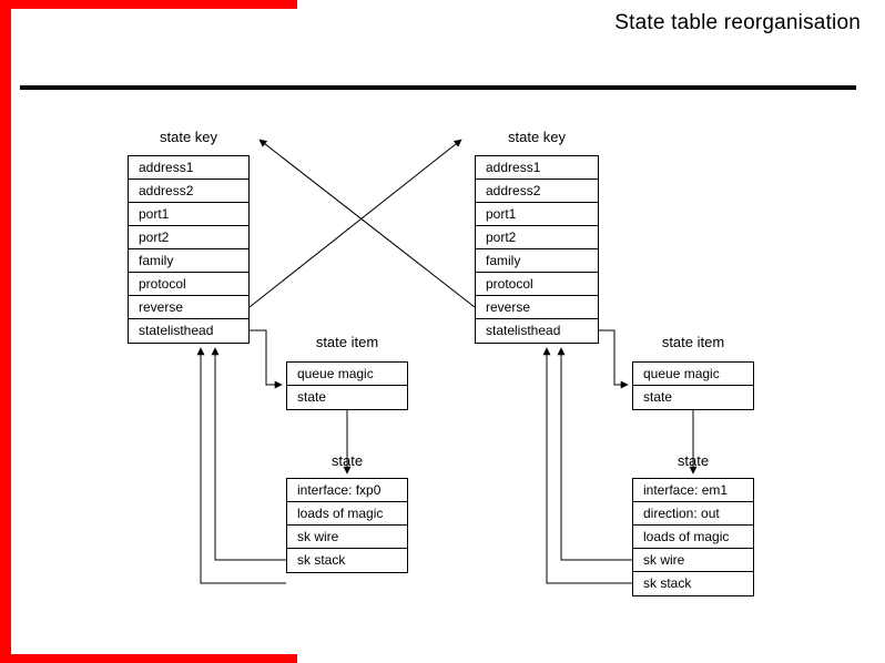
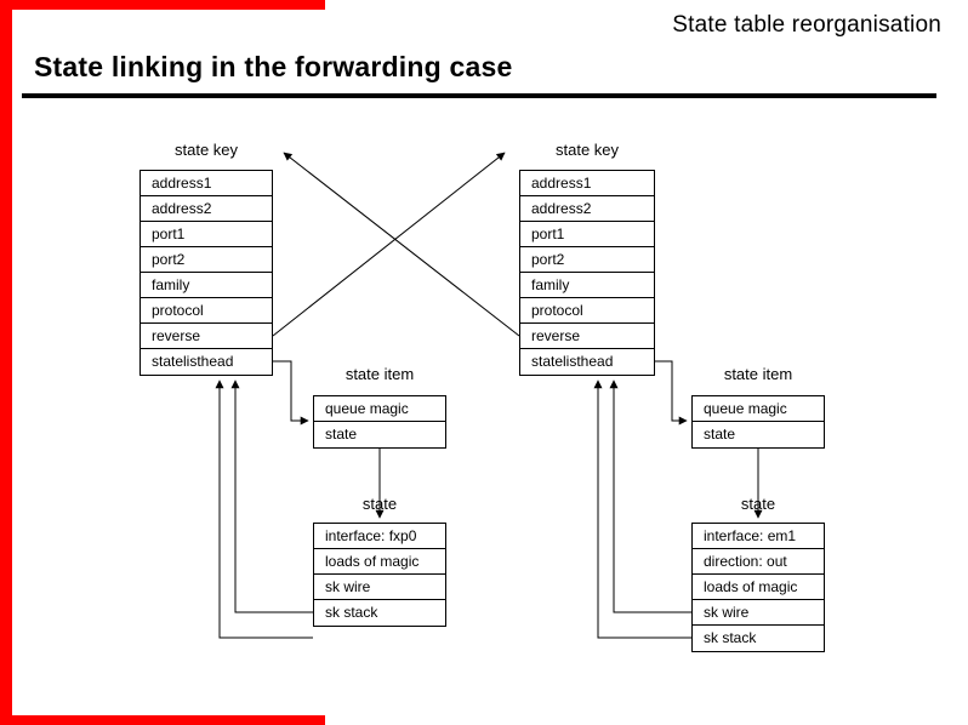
  State table reorganisation
+ State linking in the forwarding case
  state key
  address1
  address2
  port1
  port2
  family
  protocol
  reverse
  statelisthead
  state key
  address1
  address2
  port1
  port2
  family
  protocol
  reverse
  statelisthead
  state item
  queue magic
  state
  state item
  queue magic
  state
  state
  interface: fxp0
  loads of magic
  sk wire
  sk stack
  state
  interface: em1
  direction: out
  loads of magic
  sk wire
  sk stack
